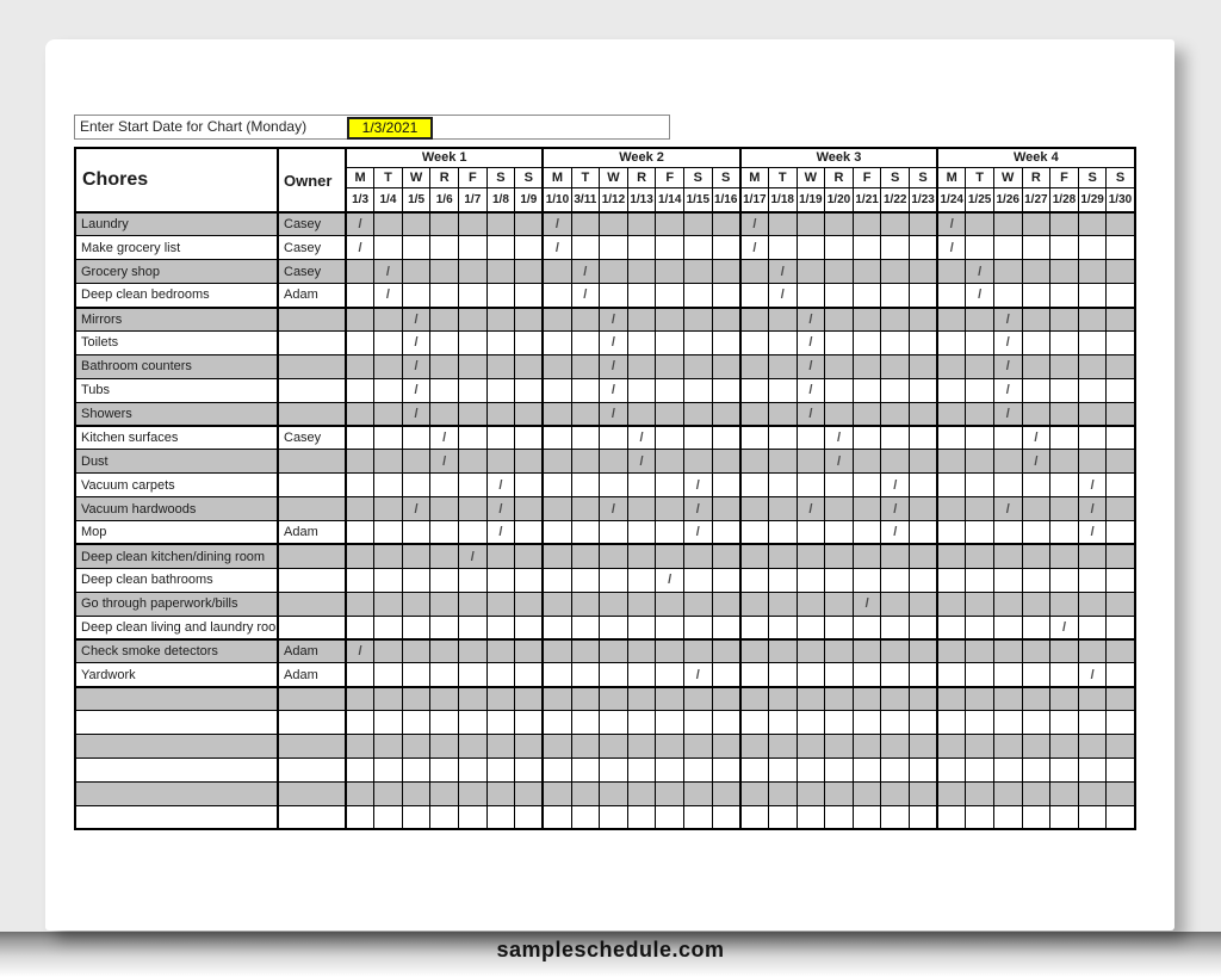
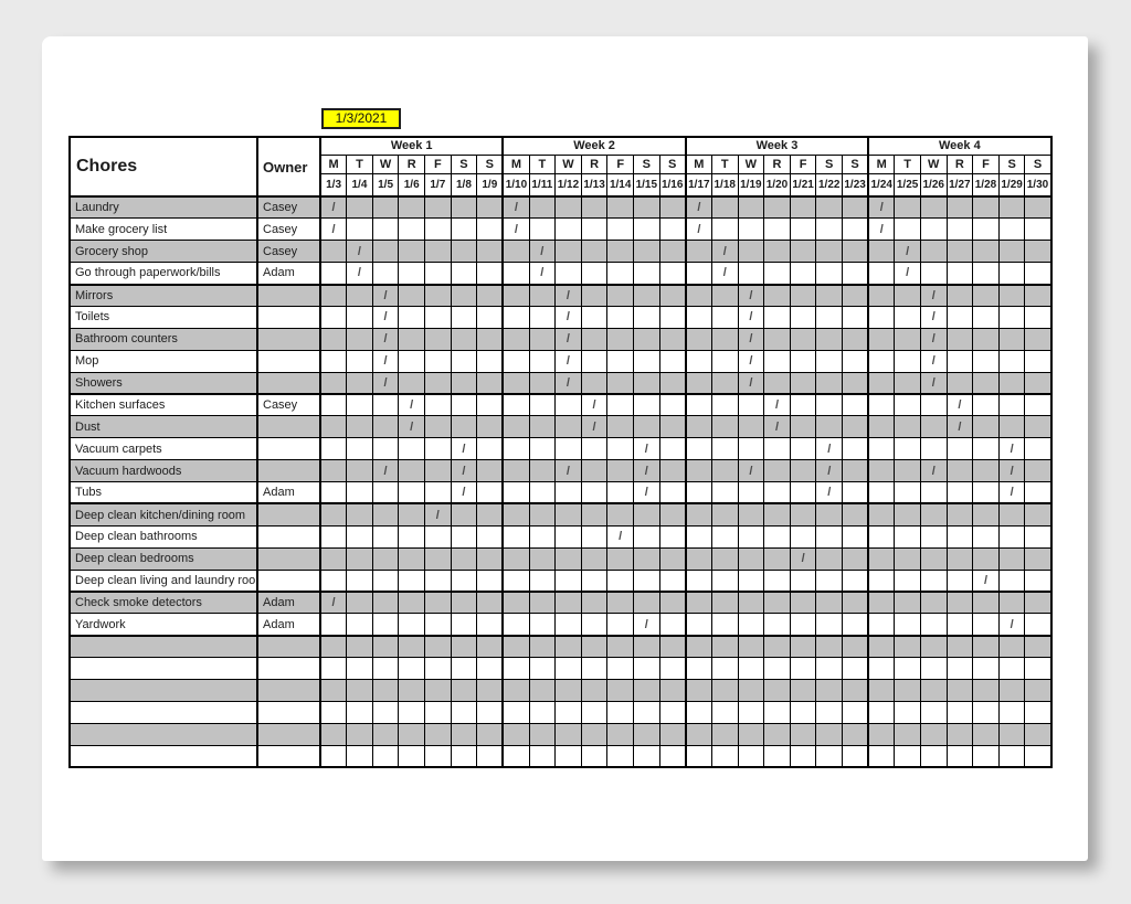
- sampleschedule.com
- Enter Start Date for Chart (Monday)
  1/3/2021
  Chores	Owner	Week 1	Week 2	Week 3	Week 4
  M	T	W	R	F	S	S	M	T	W	R	F	S	S	M	T	W	R	F	S	S	M	T	W	R	F	S	S
- 1/3	1/4	1/5	1/6	1/7	1/8	1/9	1/10	3/11	1/12	1/13	1/14	1/15	1/16	1/17	1/18	1/19	1/20	1/21	1/22	1/23	1/24	1/25	1/26	1/27	1/28	1/29	1/30
+ 1/3	1/4	1/5	1/6	1/7	1/8	1/9	1/10	1/11	1/12	1/13	1/14	1/15	1/16	1/17	1/18	1/19	1/20	1/21	1/22	1/23	1/24	1/25	1/26	1/27	1/28	1/29	1/30
  Laundry	Casey	/							/							/							/
  Make grocery list	Casey	/							/							/							/
  Grocery shop	Casey		/							/							/							/
- Deep clean bedrooms	Adam		/							/							/							/
+ Go through paperwork/bills	Adam		/							/							/							/
  Mirrors				/							/							/							/
  Toilets				/							/							/							/
  Bathroom counters				/							/							/							/
- Tubs				/							/							/							/
+ Mop				/							/							/							/
  Showers				/							/							/							/
  Kitchen surfaces	Casey				/							/							/							/
  Dust					/							/							/							/
  Vacuum carpets							/							/							/							/
  Vacuum hardwoods				/			/				/			/				/			/				/			/
- Mop	Adam						/							/							/							/
+ Tubs	Adam						/							/							/							/
  Deep clean kitchen/dining room						/
  Deep clean bathrooms													/
- Go through paperwork/bills																				/
+ Deep clean bedrooms																				/
  Deep clean living and laundry roo																											/
  Check smoke detectors	Adam	/
  Yardwork	Adam													/														/
